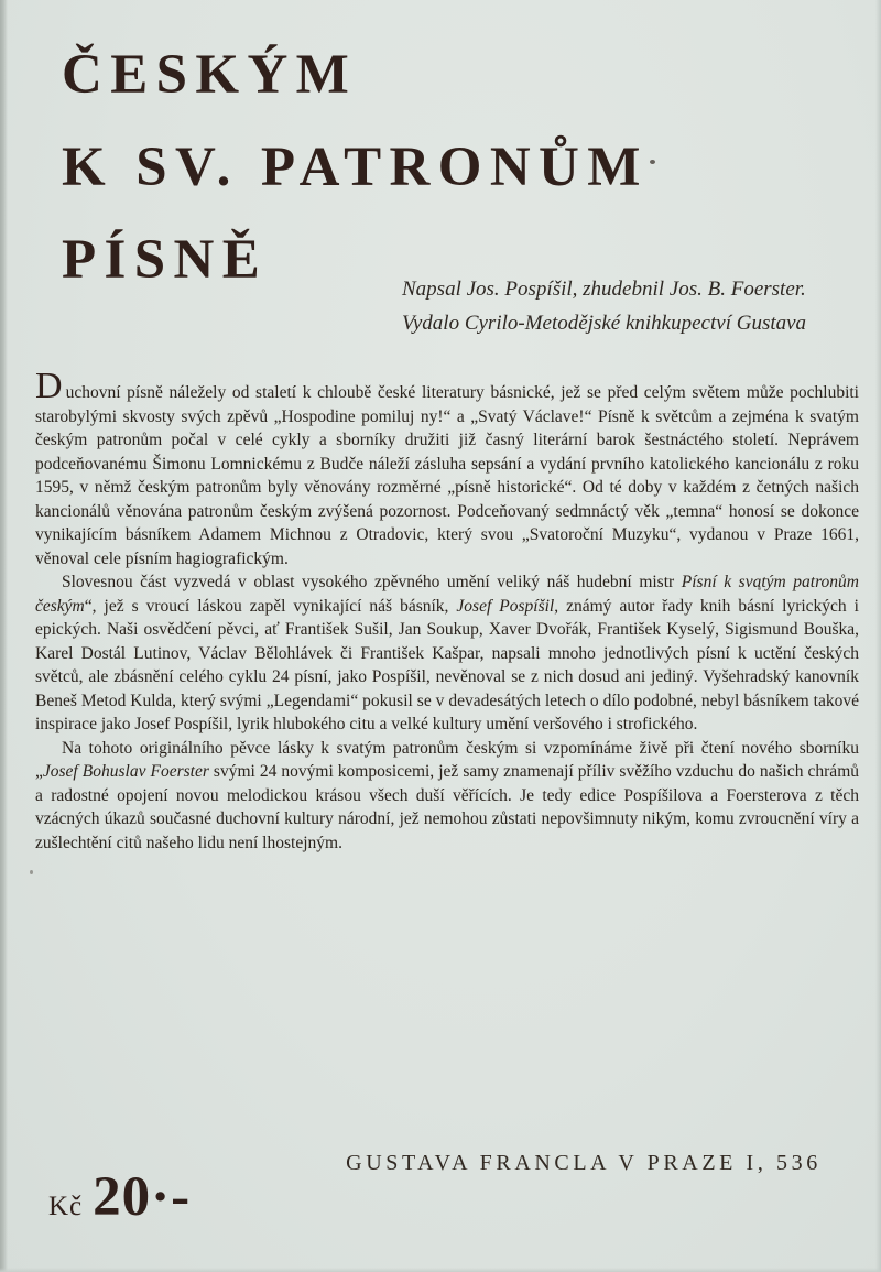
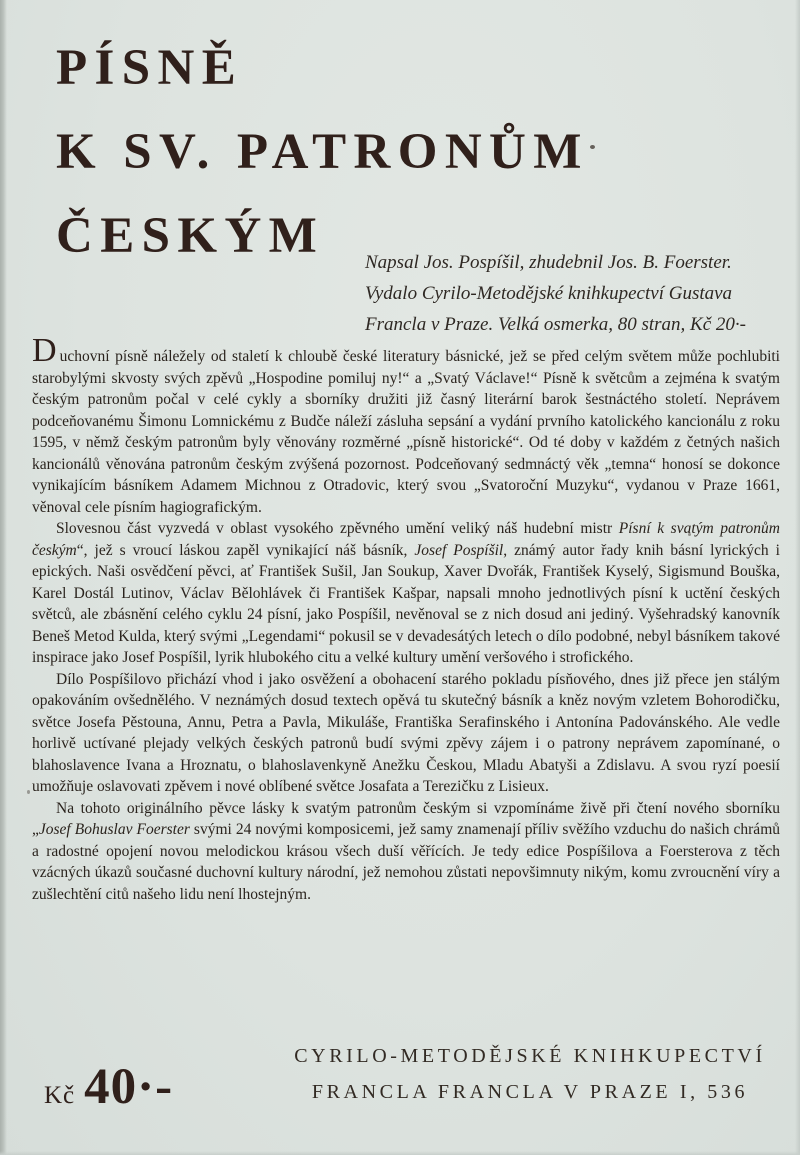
- ČESKÝM
+ PÍSNĚ
  K SV. PATRONŮM
- PÍSNĚ
+ ČESKÝM
  Napsal Jos. Pospíšil, zhudebnil Jos. B. Foerster.
  Vydalo Cyrilo-Metodějské knihkupectví Gustava
+ Francla v Praze. Velká osmerka, 80 stran, Kč 20·-
  Duchovní písně náležely od staletí k chloubě české literatury básnické, jež se před celým světem může pochlubiti starobylými skvosty svých zpěvů „Hospodine pomiluj ny!“ a „Svatý Václave!“ Písně k světcům a zejména k svatým českým patronům počal v celé cykly a sborníky družiti již časný literární barok šestnáctého století. Neprávem podceňovanému Šimonu Lomnickému z Budče náleží zásluha sepsání a vydání prvního katolického kancionálu z roku 1595, v němž českým patronům byly věnovány rozměrné „písně historické“. Od té doby v každém z četných našich kancionálů věnována patronům českým zvýšená pozornost. Podceňovaný sedmnáctý věk „temna“ honosí se dokonce vynikajícím básníkem Adamem Michnou z Otradovic, který svou „Svatoroční Muzyku“, vydanou v Praze 1661, věnoval cele písním hagiografickým.
  Slovesnou část vyzvedá v oblast vysokého zpěvného umění veliký náš hudební mistr Písní k svatým patronům českým“, jež s vroucí láskou zapěl vynikající náš básník, Josef Pospíšil, známý autor řady knih básní lyrických i epických. Naši osvědčení pěvci, ať František Sušil, Jan Soukup, Xaver Dvořák, František Kyselý, Sigismund Bouška, Karel Dostál Lutinov, Václav Bělohlávek či František Kašpar, napsali mnoho jednotlivých písní k uctění českých světců, ale zbásnění celého cyklu 24 písní, jako Pospíšil, nevěnoval se z nich dosud ani jediný. Vyšehradský kanovník Beneš Metod Kulda, který svými „Legendami“ pokusil se v devadesátých letech o dílo podobné, nebyl básníkem takové inspirace jako Josef Pospíšil, lyrik hlubokého citu a velké kultury umění veršového i strofického.
+ Dílo Pospíšilovo přichází vhod i jako osvěžení a obohacení starého pokladu písňového, dnes již přece jen stálým opakováním ovšednělého. V neznámých dosud textech opěvá tu skutečný básník a kněz novým vzletem Bohorodičku, světce Josefa Pěstouna, Annu, Petra a Pavla, Mikuláše, Františka Serafinského i Antonína Padovánského. Ale vedle horlivě uctívané plejady velkých českých patronů budí svými zpěvy zájem i o patrony neprávem zapomínané, o blahoslavence Ivana a Hroznatu, o blahoslavenkyně Anežku Českou, Mladu Abatyši a Zdislavu. A svou ryzí poesií umožňuje oslavovati zpěvem i nové oblíbené světce Josafata a Terezičku z Lisieux.
  Na tohoto originálního pěvce lásky k svatým patronům českým si vzpomínáme živě při čtení nového sborníku „Josef Bohuslav Foerster svými 24 novými komposicemi, jež samy znamenají příliv svěžího vzduchu do našich chrámů a radostné opojení novou melodickou krásou všech duší věřících. Je tedy edice Pospíšilova a Foersterova z těch vzácných úkazů současné duchovní kultury národní, jež nemohou zůstati nepovšimnuty nikým, komu zvroucnění víry a zušlechtění citů našeho lidu není lhostejným.
  Kč
- 20·-
+ 40·-
+ CYRILO-METODĚJSKÉ KNIHKUPECTVÍ
- GUSTAVA FRANCLA V PRAZE I, 536
+ FRANCLA FRANCLA V PRAZE I, 536
